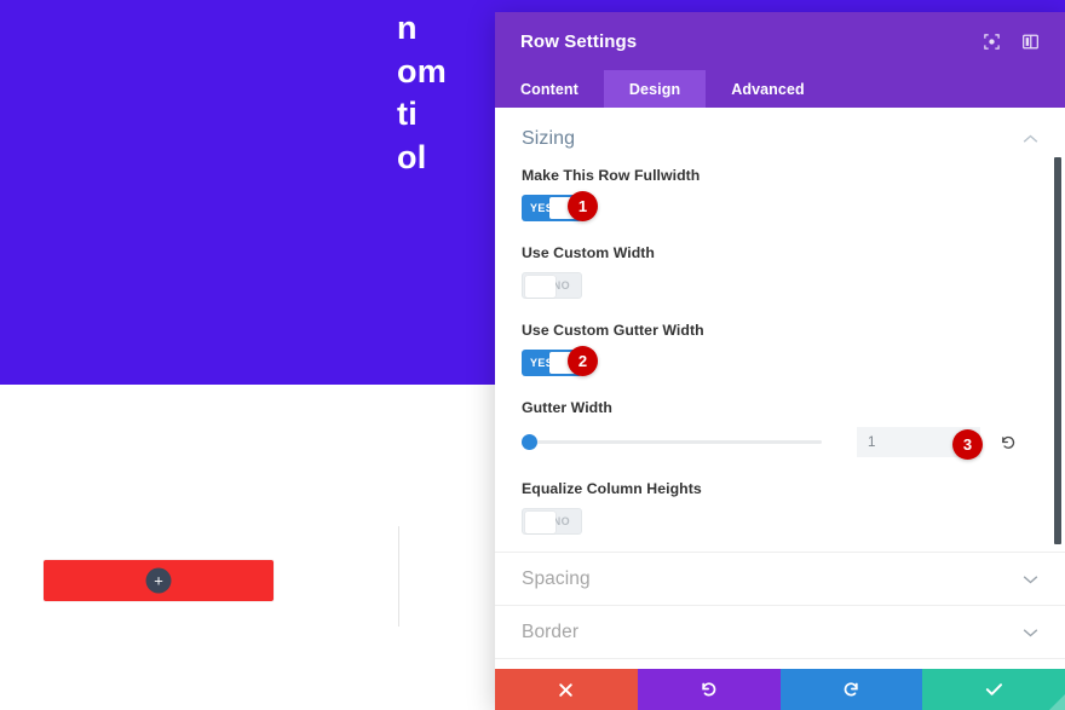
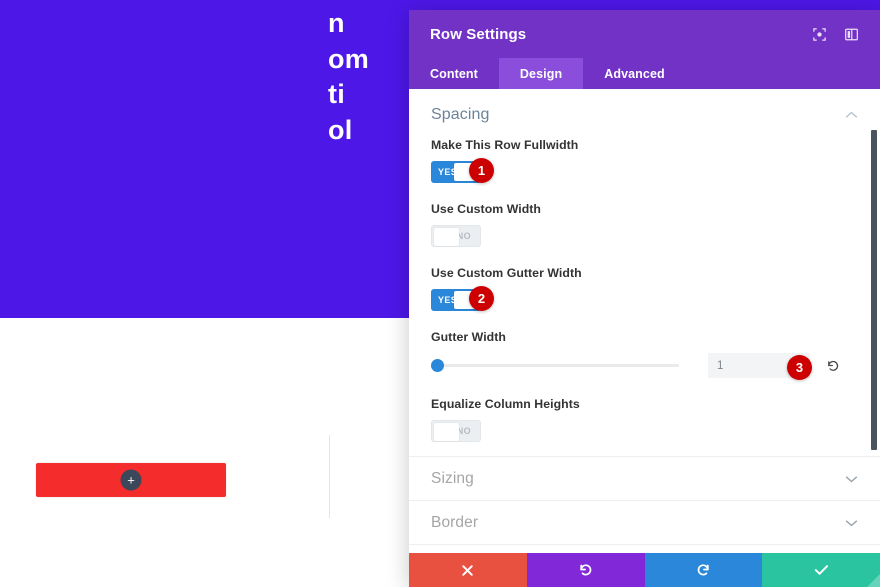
  n
  om
  ti
  ol
  +
  Row Settings
  Content
  Design
  Advanced
- Sizing
+ Spacing
  Make This Row Fullwidth
  1
  Use Custom Width
  NO
  Use Custom Gutter Width
  2
  Gutter Width
  1
  3
  Equalize Column Heights
  NO
- Spacing
+ Sizing
  Border
